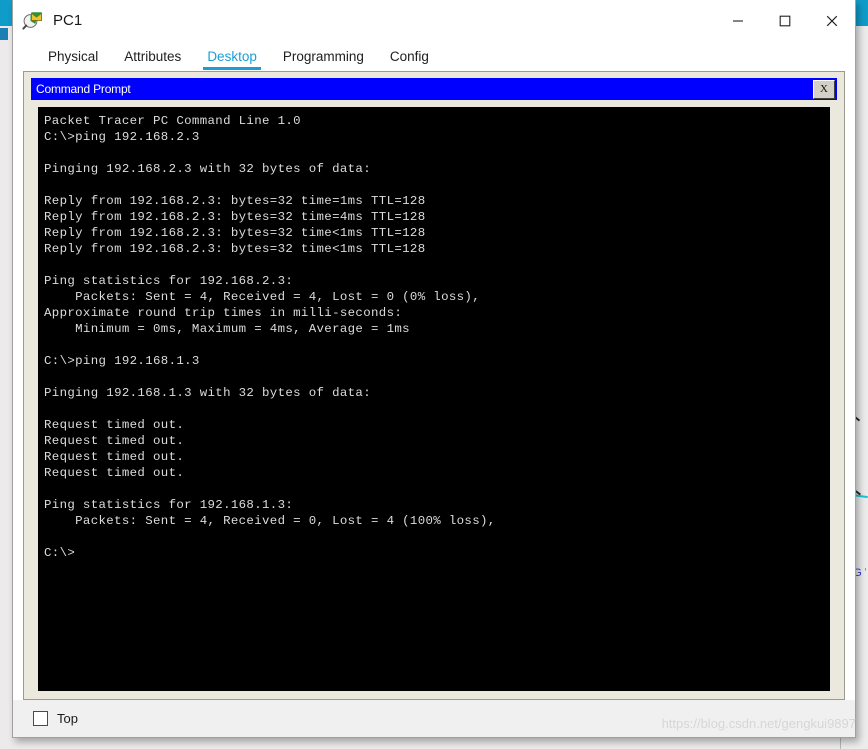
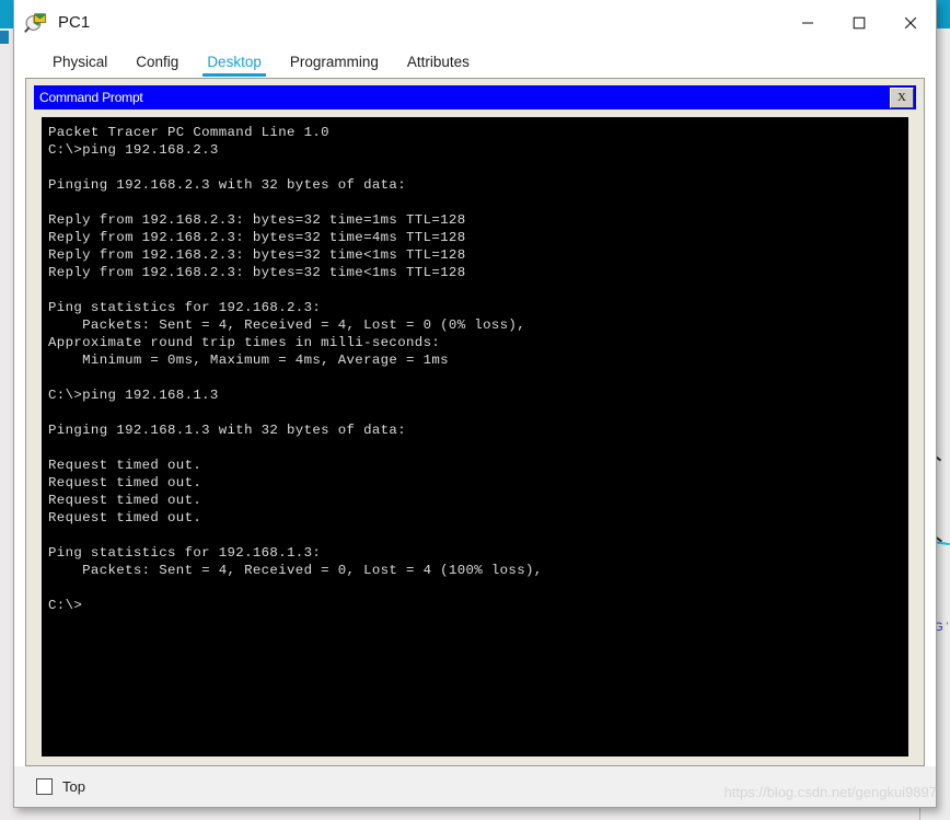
  PC1
  Physical
- Attributes
+ Config
  Desktop
  Programming
- Config
+ Attributes
  Command Prompt
  X
  Packet Tracer PC Command Line 1.0
  C:\>ping 192.168.2.3
  Pinging 192.168.2.3 with 32 bytes of data:
  Reply from 192.168.2.3: bytes=32 time=1ms TTL=128
  Reply from 192.168.2.3: bytes=32 time=4ms TTL=128
  Reply from 192.168.2.3: bytes=32 time<1ms TTL=128
  Reply from 192.168.2.3: bytes=32 time<1ms TTL=128
  Ping statistics for 192.168.2.3:
  Packets: Sent = 4, Received = 4, Lost = 0 (0% loss),
  Approximate round trip times in milli-seconds:
  Minimum = 0ms, Maximum = 4ms, Average = 1ms
  C:\>ping 192.168.1.3
  Pinging 192.168.1.3 with 32 bytes of data:
  Request timed out.
  Request timed out.
  Request timed out.
  Request timed out.
  Ping statistics for 192.168.1.3:
  Packets: Sent = 4, Received = 0, Lost = 4 (100% loss),
  C:\>
  Top
  https://blog.csdn.net/gengkui9897
